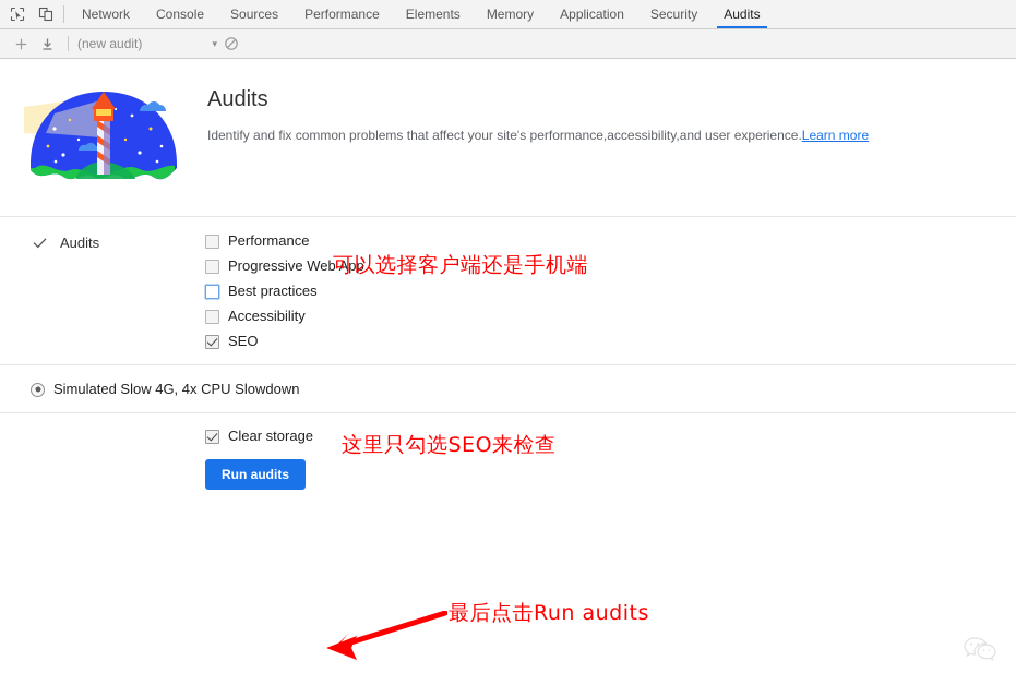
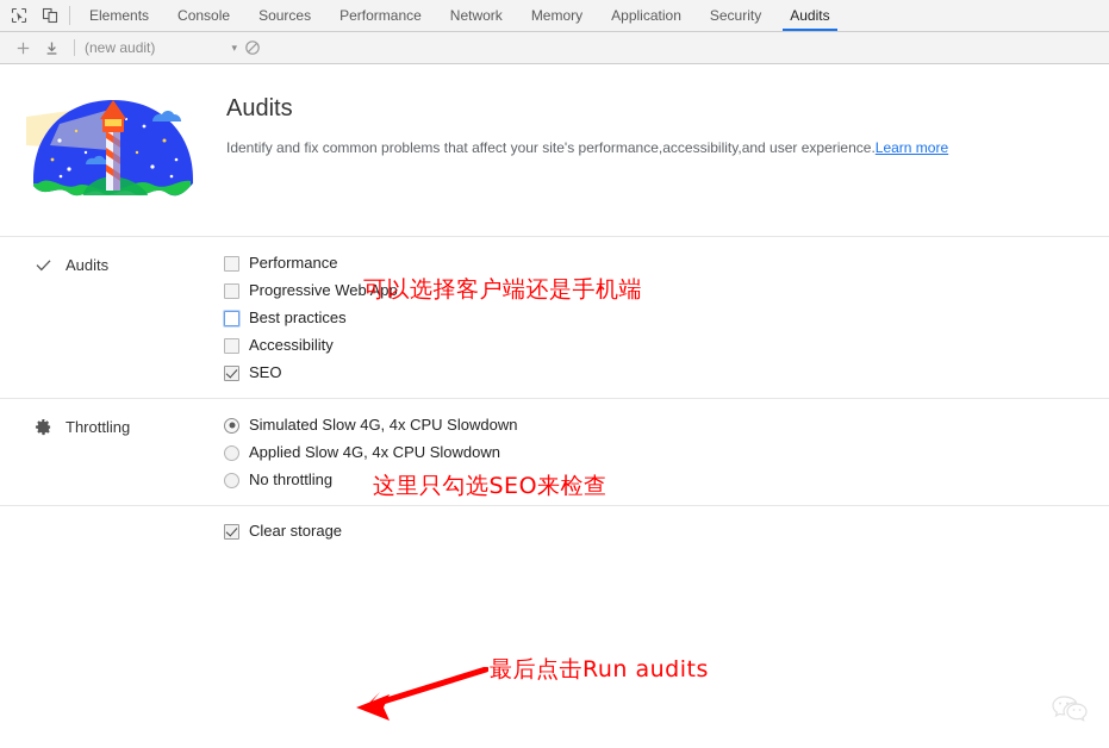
- Network
+ Elements
  Console
  Sources
  Performance
- Elements
+ Network
  Memory
  Application
  Security
  Audits
  (new audit)
  ▾
  Audits
  Identify and fix common problems that affect your site's performance,accessibility,and user experience.Learn more
  Audits
  Performance
  Progressive Web App
  Best practices
  Accessibility
  SEO
+ Throttling
  Simulated Slow 4G, 4x CPU Slowdown
+ Applied Slow 4G, 4x CPU Slowdown
+ No throttling
  Clear storage
- Run audits
  可以选择客户端还是手机端
  这里只勾选SEO来检查
  最后点击Run audits
